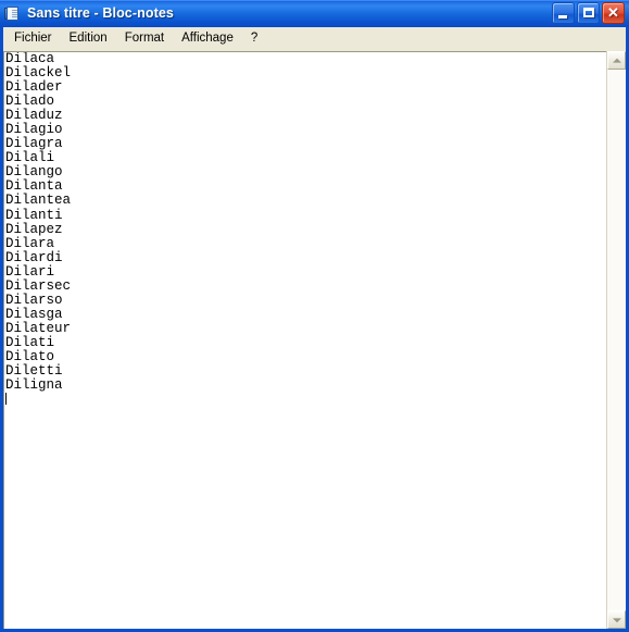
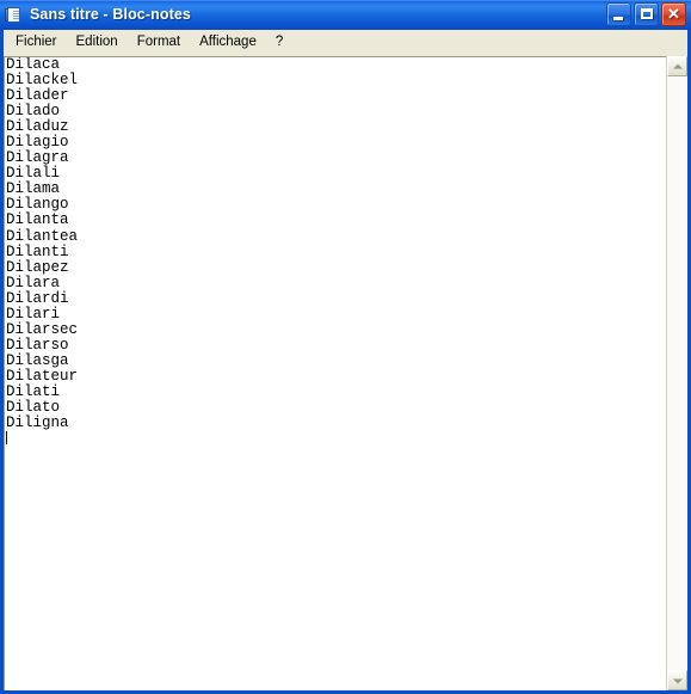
  Sans titre - Bloc-notes
  ✕
  Fichier
  Edition
  Format
  Affichage
  ?
  Dilaca
  Dilackel
  Dilader
  Dilado
  Diladuz
  Dilagio
  Dilagra
  Dilali
+ Dilama
  Dilango
  Dilanta
  Dilantea
  Dilanti
  Dilapez
  Dilara
  Dilardi
  Dilari
  Dilarsec
  Dilarso
  Dilasga
  Dilateur
  Dilati
  Dilato
- Diletti
  Diligna
